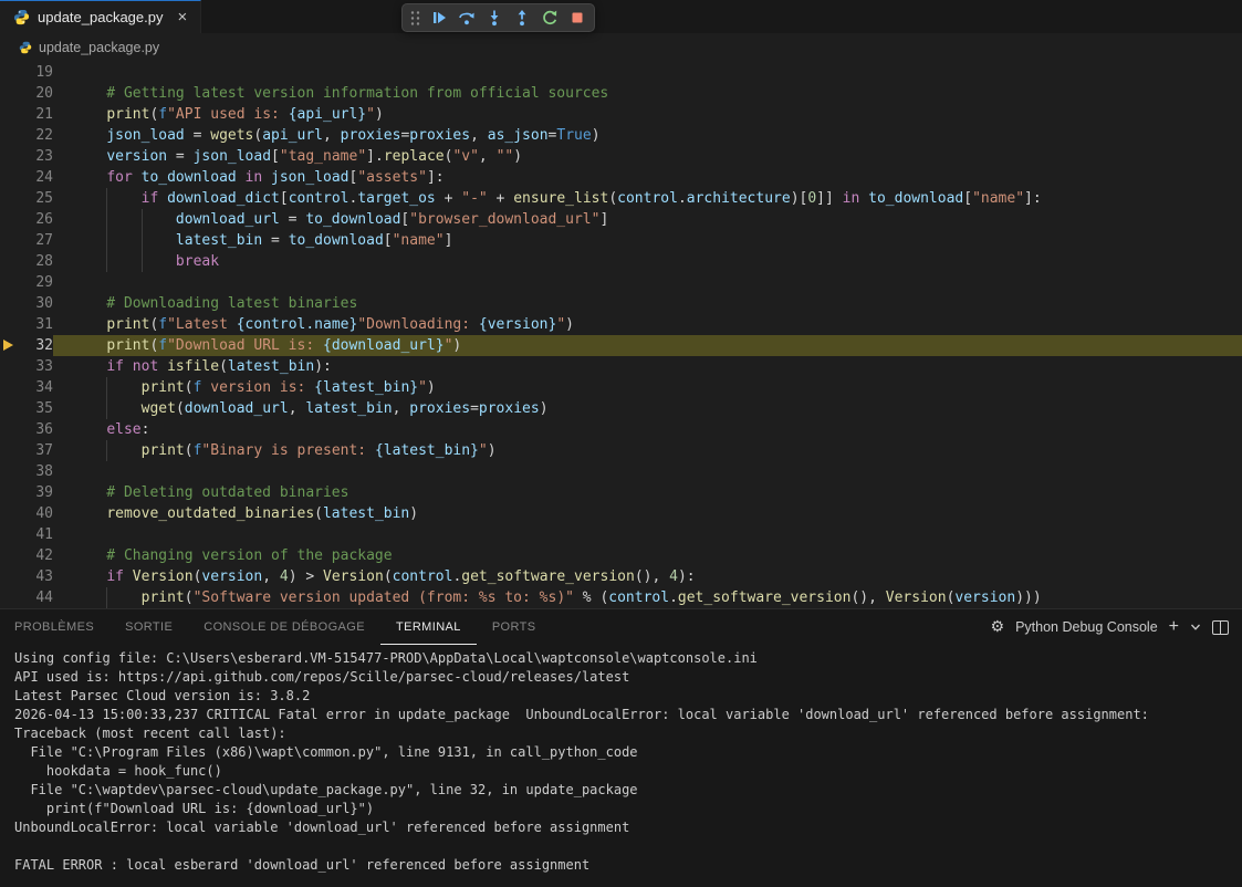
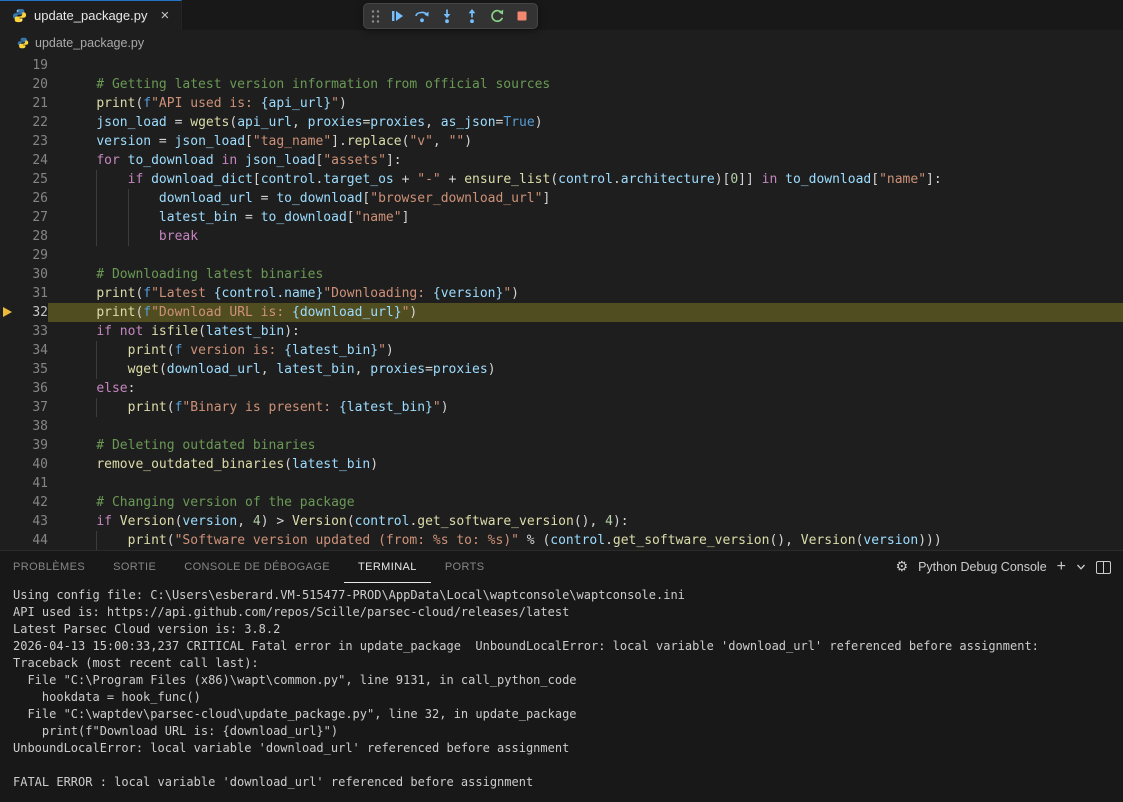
  update_package.py
  ×
  update_package.py
  19
  20
  # Getting latest version information from official sources
  21
  print(f"API used is: {api_url}")
  22
  json_load = wgets(api_url, proxies=proxies, as_json=True)
  23
  version = json_load["tag_name"].replace("v", "")
  24
  for to_download in json_load["assets"]:
  25
  if download_dict[control.target_os + "-" + ensure_list(control.architecture)[0]] in to_download["name"]:
  26
  download_url = to_download["browser_download_url"]
  27
  latest_bin = to_download["name"]
  28
  break
  29
  30
  # Downloading latest binaries
  31
  print(f"Latest {control.name}"Downloading: {version}")
  32
  print(f"Download URL is: {download_url}")
  33
  if not isfile(latest_bin):
  34
  print(f version is: {latest_bin}")
  35
  wget(download_url, latest_bin, proxies=proxies)
  36
  else:
  37
  print(f"Binary is present: {latest_bin}")
  38
  39
  # Deleting outdated binaries
  40
  remove_outdated_binaries(latest_bin)
  41
  42
  # Changing version of the package
  43
  if Version(version, 4) > Version(control.get_software_version(), 4):
  44
  print("Software version updated (from: %s to: %s)" % (control.get_software_version(), Version(version)))
  PROBLÈMES
  SORTIE
  CONSOLE DE DÉBOGAGE
  TERMINAL
  PORTS
  ⚙
  Python Debug Console
  +
  Using config file: C:\Users\esberard.VM-515477-PROD\AppData\Local\waptconsole\waptconsole.ini
  API used is: https://api.github.com/repos/Scille/parsec-cloud/releases/latest
  Latest Parsec Cloud version is: 3.8.2
  2026-04-13 15:00:33,237 CRITICAL Fatal error in update_package UnboundLocalError: local variable 'download_url' referenced before assignment:
  Traceback (most recent call last):
  File "C:\Program Files (x86)\wapt\common.py", line 9131, in call_python_code
  hookdata = hook_func()
  File "C:\waptdev\parsec-cloud\update_package.py", line 32, in update_package
  print(f"Download URL is: {download_url}")
  UnboundLocalError: local variable 'download_url' referenced before assignment
- FATAL ERROR : local esberard 'download_url' referenced before assignment
+ FATAL ERROR : local variable 'download_url' referenced before assignment
